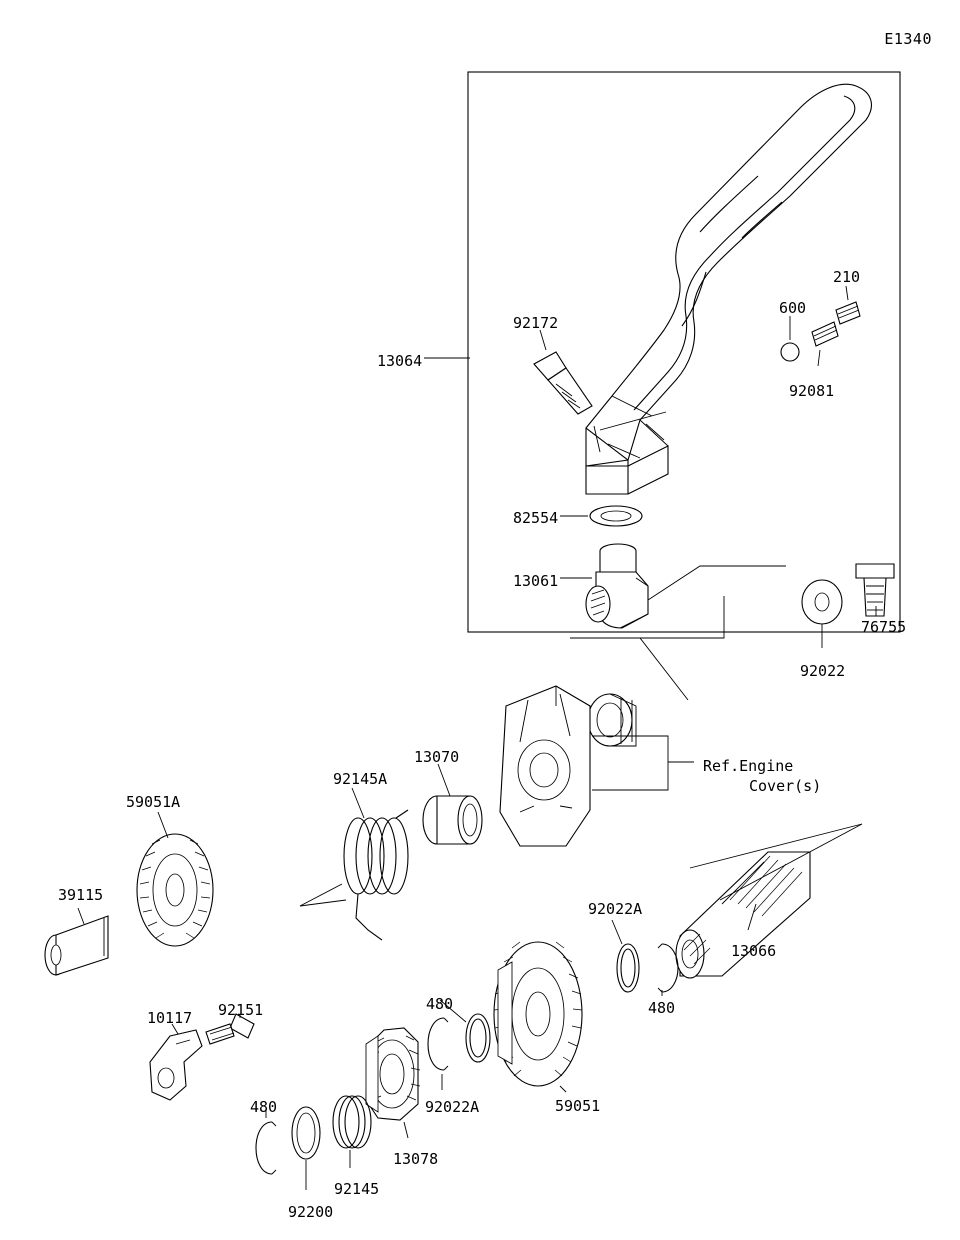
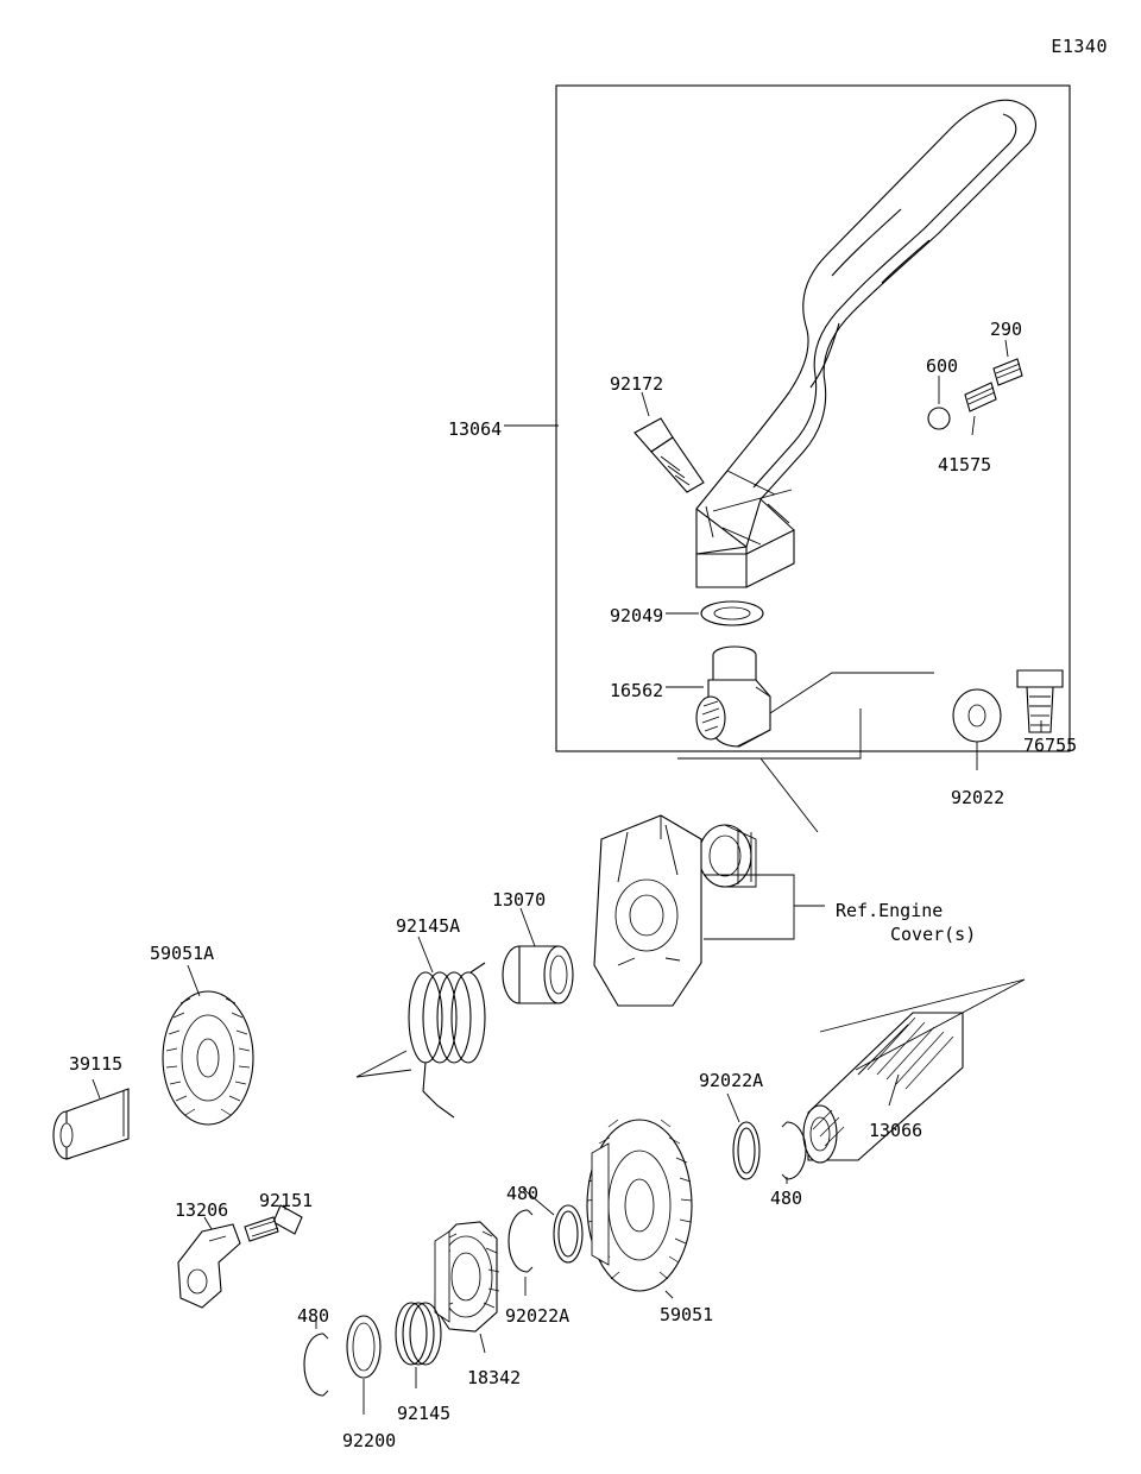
  E1340
  13064
  92172
  600
- 210
+ 290
- 92081
+ 41575
- 82554
+ 92049
- 13061
+ 16562
  76755
  92022
  13070
  92145A
  59051A
  39115
  92151
- 10117
+ 13206
  92022A
  13066
  480
  480
  480
  59051
  92022A
- 13078
+ 18342
  92145
  92200
  Ref.Engine
  Cover(s)
